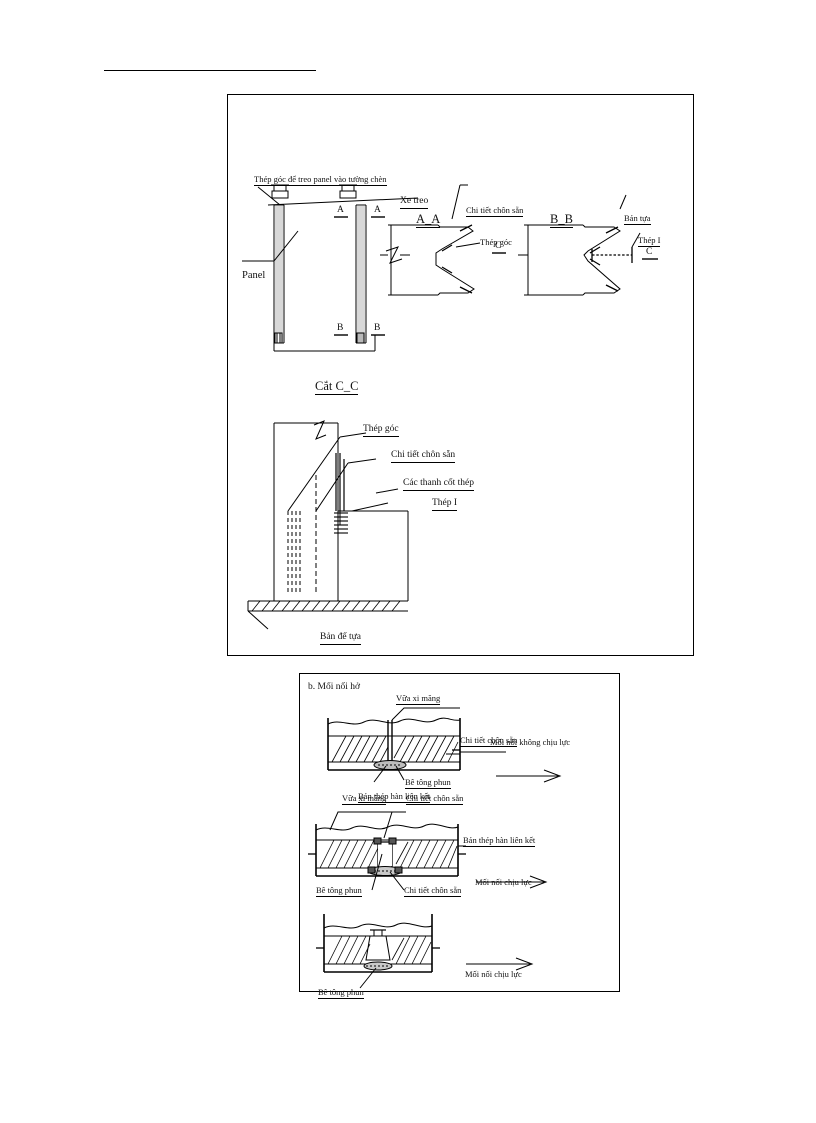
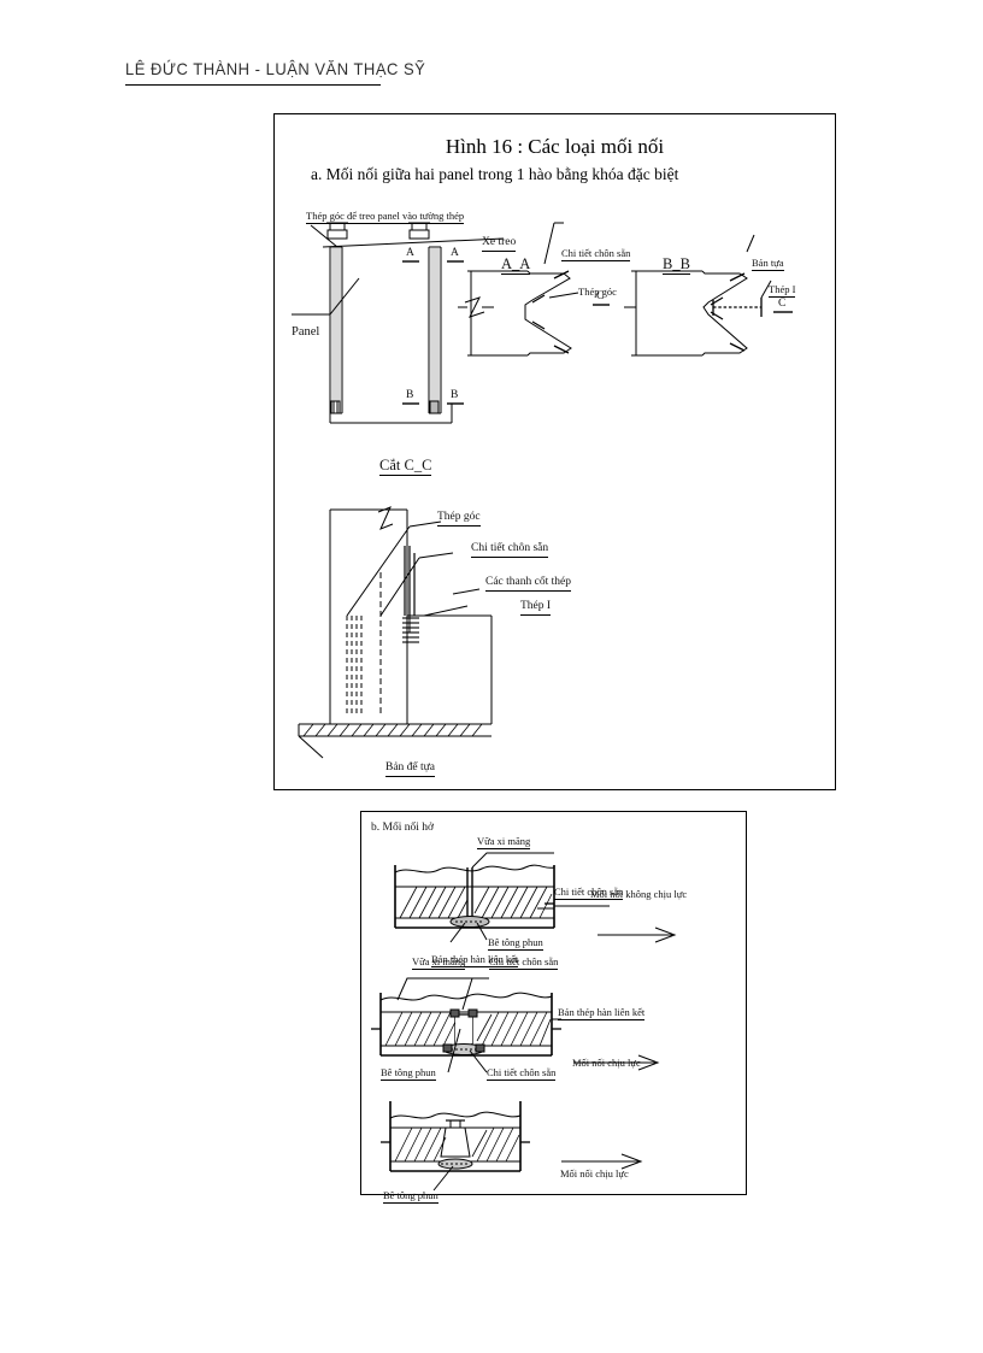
+ LÊ ĐỨC THÀNH - LUẬN VĂN THẠC SỸ
+ Hình 16 : Các loại mối nối
+ a. Mối nối giữa hai panel trong 1 hào bằng khóa đặc biệt
- Thép góc để treo panel vào tường chèn
+ Thép góc để treo panel vào tường thép
  Xe treo
  Panel
  A
  A
  B
  B
  A_A
  Chi tiết chôn sẵn
  Thép góc
  C
  B_B
  Bản tựa
  Thép I
  C
  Cắt C_C
  Thép góc
  Chi tiết chôn sẵn
  Các thanh cốt thép
  Thép I
  Bản đế tựa
  b. Mối nối hở
  Vữa xi măng
  Chi tiết chôn sẵn
  Bê tông phun
  Bản thép hàn liên kết
  Mối nối không chịu lực
  Vữa xi măng
  Chi tiết chôn sẵn
  Bản thép hàn liên kết
  Bê tông phun
  Chi tiết chôn sẵn
  Mối nối chịu lực
  Bê tông phun
  Mối nối chịu lực
